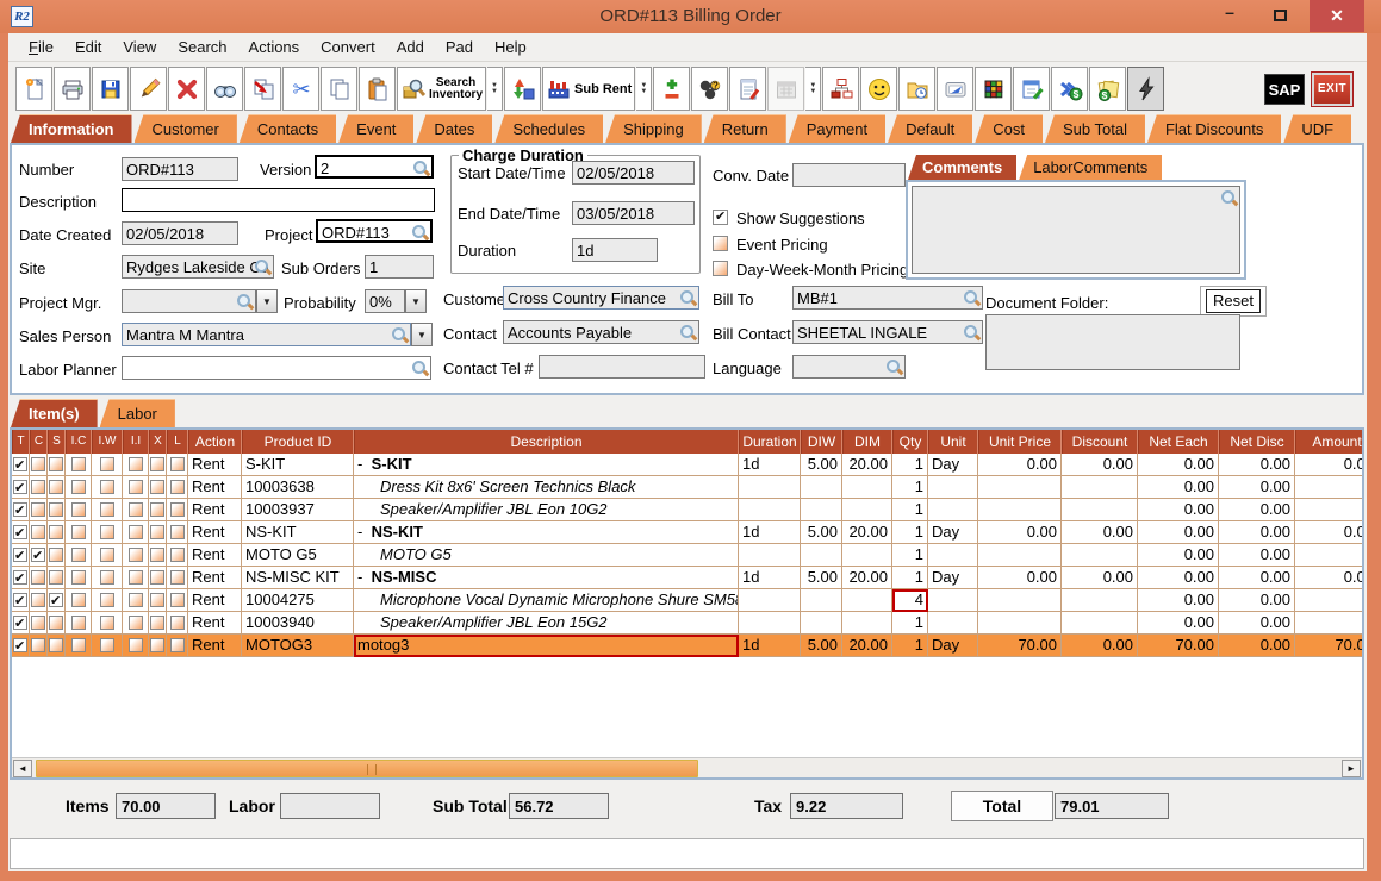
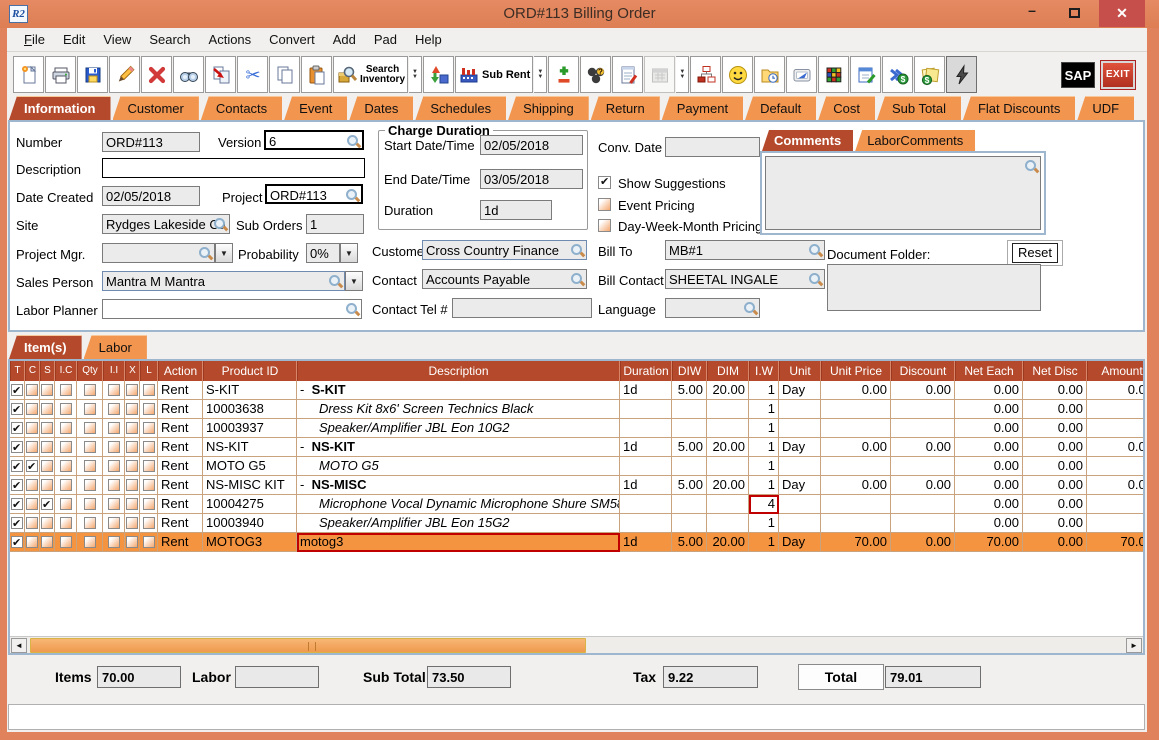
  R2
  ORD#113 Billing Order
  –
  ✕
  File
  Edit
  View
  Search
  Actions
  Convert
  Add
  Pad
  Help
  ✂
  Search
  Inventory
  Sub Rent
  ?
  $
  $
  SAP
  EXIT
  Information
  Customer
  Contacts
  Event
  Dates
  Schedules
  Shipping
  Return
  Payment
  Default
  Cost
  Sub Total
  Flat Discounts
  UDF
  Number
  ORD#113
  Version
- 2
+ 6
  Description
  Date Created
  02/05/2018
  Project
  ORD#113
  Site
  Rydges Lakeside
  Sub Orders
  1
  Project Mgr.
  ▼
  Probability
  0%
  ▼
  Sales Person
  Mantra M Mantra
  ▼
  Labor Planner
  Charge Duration
  Start Date/Time
  02/05/2018
  End Date/Time
  03/05/2018
  Duration
  1d
  Conv. Date
  Show Suggestions
  Event Pricing
  Day-Week-Month Pricing
  Custome
  Cross Country Finance
  Bill To
  MB#1
  Contact
  Accounts Payable
  Bill Contact
  SHEETAL INGALE
  Contact Tel #
  Language
  Comments
  LaborComments
  Document Folder:
  Reset
  Item(s)
  Labor
  T
  C
  S
  I.C
- I.W
+ Qty
  I.I
  X
  L
  Action
  Product ID
  Description
  Duration
  DIW
  DIM
- Qty
+ I.W
  Unit
  Unit Price
  Discount
  Net Each
  Net Disc
  Amount
  Rent
  S-KIT
  - S-KIT
  1d
  5.00
  20.00
  1
  Day
  0.00
  0.00
  0.00
  0.00
  0.0
  Rent
  10003638
  Dress Kit 8x6' Screen Technics Black
  1
  0.00
  0.00
  Rent
  10003937
  Speaker/Amplifier JBL Eon 10G2
  1
  0.00
  0.00
  Rent
  NS-KIT
  - NS-KIT
  1d
  5.00
  20.00
  1
  Day
  0.00
  0.00
  0.00
  0.00
  0.0
  Rent
  MOTO G5
  MOTO G5
  1
  0.00
  0.00
  Rent
  NS-MISC KIT
  - NS-MISC
  1d
  5.00
  20.00
  1
  Day
  0.00
  0.00
  0.00
  0.00
  0.0
  Rent
  10004275
  Microphone Vocal Dynamic Microphone Shure SM5
  4
  0.00
  0.00
  Rent
  10003940
  Speaker/Amplifier JBL Eon 15G2
  1
  0.00
  0.00
  Rent
  MOTOG3
  motog3
  1d
  5.00
  20.00
  1
  Day
  70.00
  0.00
  70.00
  0.00
  70.0
  ◄
  ►
  Items
  70.00
  Labor
  Sub Total
- 56.72
+ 73.50
  Tax
  9.22
  Total
  79.01
